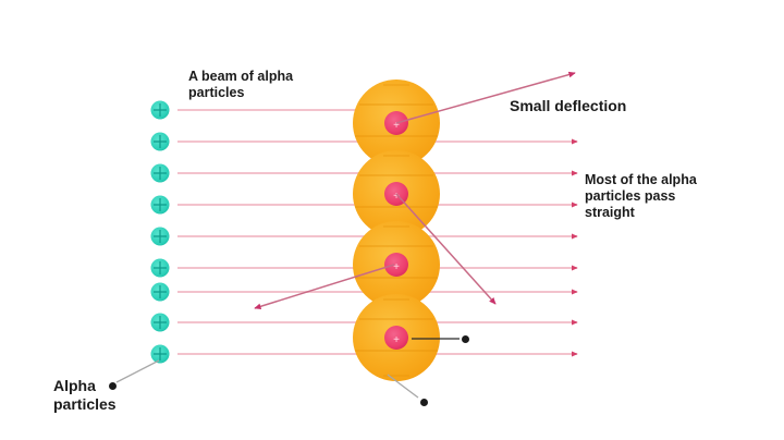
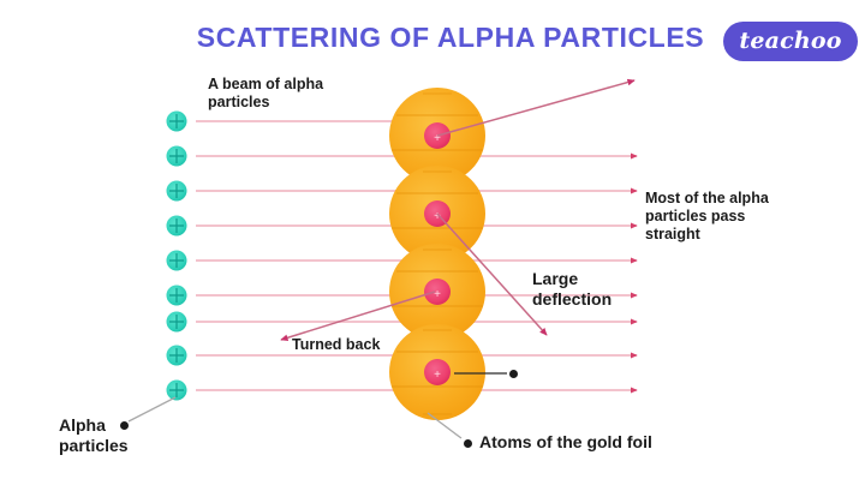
+ SCATTERING OF ALPHA PARTICLES
+ teachoo
  +
  +
  +
  +
  A beam of alpha
  particles
- Small deflection
  Most of the alpha
  particles pass
  straight
+ Large
+ deflection
+ Turned back
+ Atoms of the gold foil
  Alpha
  particles
